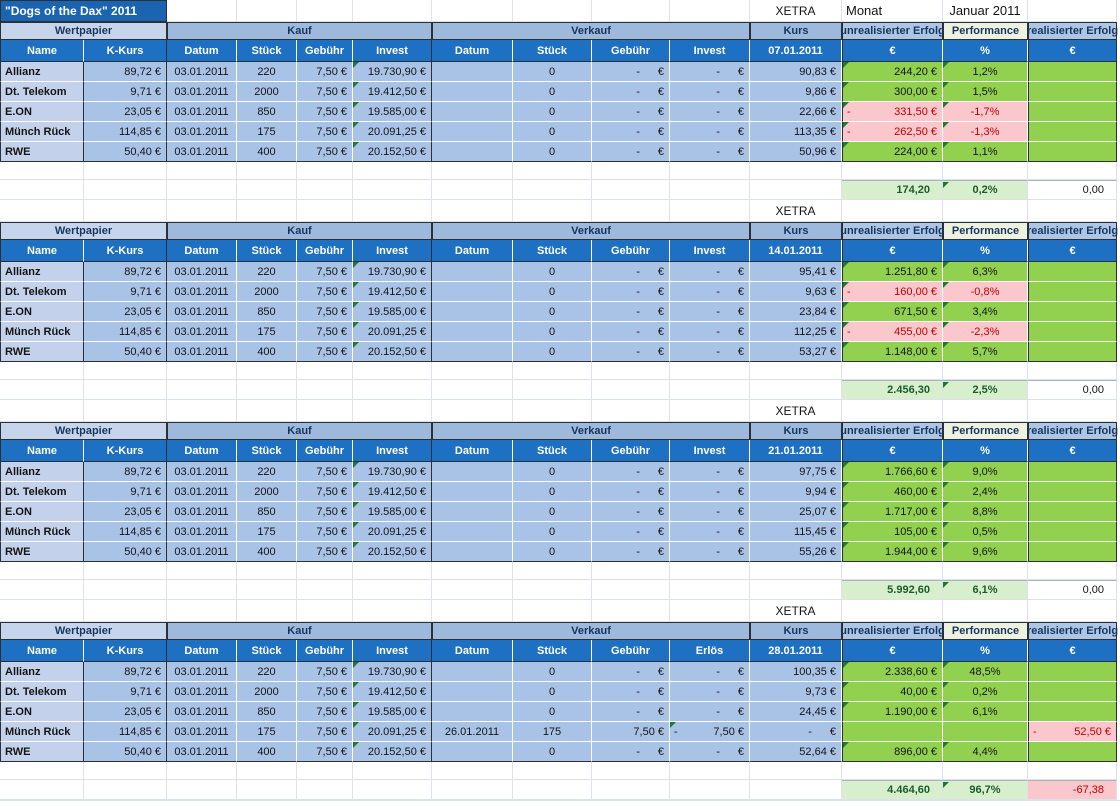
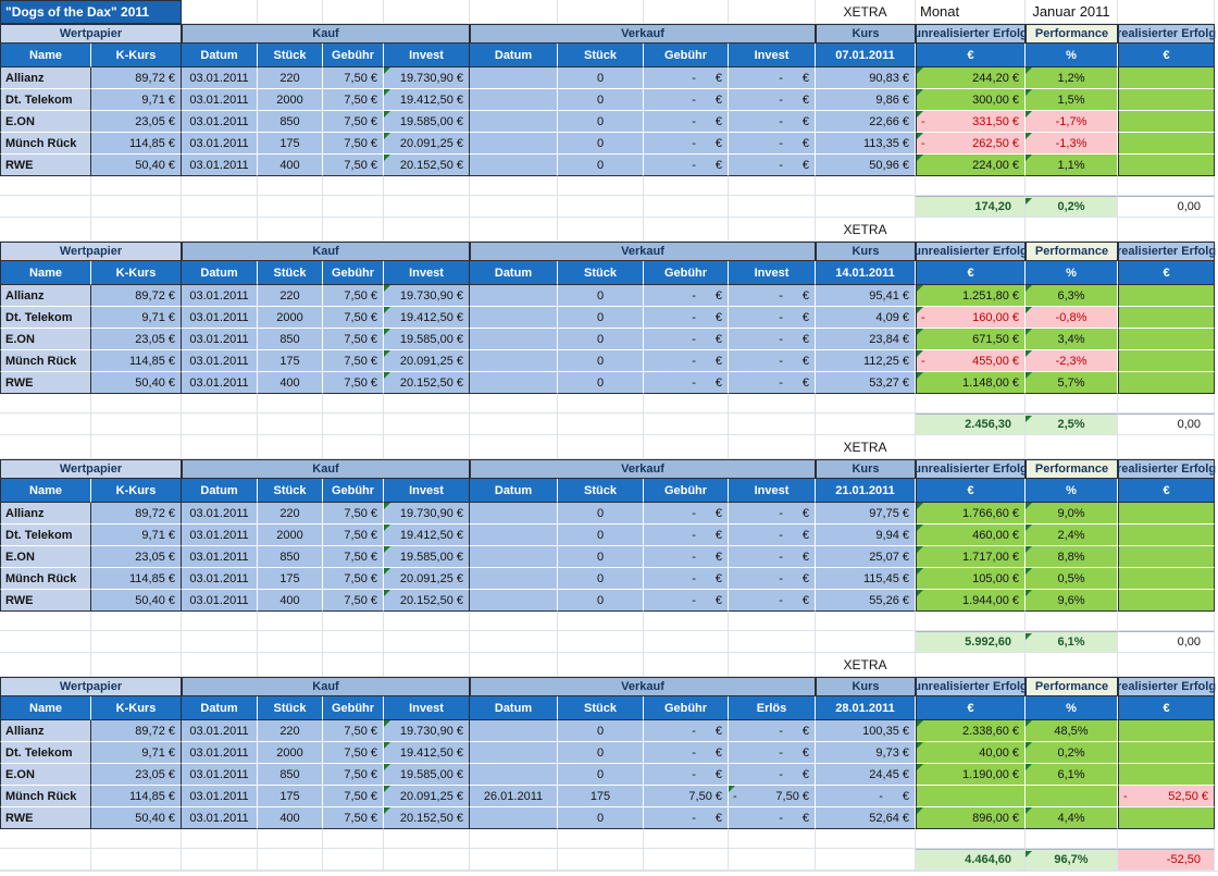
  "Dogs of the Dax" 2011
  XETRA
  Monat
  Januar 2011
  Wertpapier
  Kauf
  Verkauf
  Kurs
  unrealisierter Erfolg
  Performance
  realisierter Erfolg
  Name
  K-Kurs
  Datum
  Stück
  Gebühr
  Invest
  Datum
  Stück
  Gebühr
  Invest
  07.01.2011
  €
  %
  €
  Allianz
  89,72 €
  03.01.2011
  220
  7,50 €
  19.730,90 €
  0
  -
  €
  -
  €
  90,83 €
  244,20 €
  1,2%
  Dt. Telekom
  9,71 €
  03.01.2011
  2000
  7,50 €
  19.412,50 €
  0
  -
  €
  -
  €
  9,86 €
  300,00 €
  1,5%
  E.ON
  23,05 €
  03.01.2011
  850
  7,50 €
  19.585,00 €
  0
  -
  €
  -
  €
  22,66 €
  -
  331,50 €
  -1,7%
  Münch Rück
  114,85 €
  03.01.2011
  175
  7,50 €
  20.091,25 €
  0
  -
  €
  -
  €
  113,35 €
  -
  262,50 €
  -1,3%
  RWE
  50,40 €
  03.01.2011
  400
  7,50 €
  20.152,50 €
  0
  -
  €
  -
  €
  50,96 €
  224,00 €
  1,1%
  174,20
  0,2%
  0,00
  XETRA
  Wertpapier
  Kauf
  Verkauf
  Kurs
  unrealisierter Erfolg
  Performance
  realisierter Erfolg
  Name
  K-Kurs
  Datum
  Stück
  Gebühr
  Invest
  Datum
  Stück
  Gebühr
  Invest
  14.01.2011
  €
  %
  €
  Allianz
  89,72 €
  03.01.2011
  220
  7,50 €
  19.730,90 €
  0
  -
  €
  -
  €
  95,41 €
  1.251,80 €
  6,3%
  Dt. Telekom
  9,71 €
  03.01.2011
  2000
  7,50 €
  19.412,50 €
  0
  -
  €
  -
  €
- 9,63 €
+ 4,09 €
  -
  160,00 €
  -0,8%
  E.ON
  23,05 €
  03.01.2011
  850
  7,50 €
  19.585,00 €
  0
  -
  €
  -
  €
  23,84 €
  671,50 €
  3,4%
  Münch Rück
  114,85 €
  03.01.2011
  175
  7,50 €
  20.091,25 €
  0
  -
  €
  -
  €
  112,25 €
  -
  455,00 €
  -2,3%
  RWE
  50,40 €
  03.01.2011
  400
  7,50 €
  20.152,50 €
  0
  -
  €
  -
  €
  53,27 €
  1.148,00 €
  5,7%
  2.456,30
  2,5%
  0,00
  XETRA
  Wertpapier
  Kauf
  Verkauf
  Kurs
  unrealisierter Erfolg
  Performance
  realisierter Erfolg
  Name
  K-Kurs
  Datum
  Stück
  Gebühr
  Invest
  Datum
  Stück
  Gebühr
  Invest
  21.01.2011
  €
  %
  €
  Allianz
  89,72 €
  03.01.2011
  220
  7,50 €
  19.730,90 €
  0
  -
  €
  -
  €
  97,75 €
  1.766,60 €
  9,0%
  Dt. Telekom
  9,71 €
  03.01.2011
  2000
  7,50 €
  19.412,50 €
  0
  -
  €
  -
  €
  9,94 €
  460,00 €
  2,4%
  E.ON
  23,05 €
  03.01.2011
  850
  7,50 €
  19.585,00 €
  0
  -
  €
  -
  €
  25,07 €
  1.717,00 €
  8,8%
  Münch Rück
  114,85 €
  03.01.2011
  175
  7,50 €
  20.091,25 €
  0
  -
  €
  -
  €
  115,45 €
  105,00 €
  0,5%
  RWE
  50,40 €
  03.01.2011
  400
  7,50 €
  20.152,50 €
  0
  -
  €
  -
  €
  55,26 €
  1.944,00 €
  9,6%
  5.992,60
  6,1%
  0,00
  XETRA
  Wertpapier
  Kauf
  Verkauf
  Kurs
  unrealisierter Erfolg
  Performance
  realisierter Erfolg
  Name
  K-Kurs
  Datum
  Stück
  Gebühr
  Invest
  Datum
  Stück
  Gebühr
  Erlös
  28.01.2011
  €
  %
  €
  Allianz
  89,72 €
  03.01.2011
  220
  7,50 €
  19.730,90 €
  0
  -
  €
  -
  €
  100,35 €
  2.338,60 €
  48,5%
  Dt. Telekom
  9,71 €
  03.01.2011
  2000
  7,50 €
  19.412,50 €
  0
  -
  €
  -
  €
  9,73 €
  40,00 €
  0,2%
  E.ON
  23,05 €
  03.01.2011
  850
  7,50 €
  19.585,00 €
  0
  -
  €
  -
  €
  24,45 €
  1.190,00 €
  6,1%
  Münch Rück
  114,85 €
  03.01.2011
  175
  7,50 €
  20.091,25 €
  26.01.2011
  175
  7,50 €
  -
  7,50 €
  -
  €
  -
  52,50 €
  RWE
  50,40 €
  03.01.2011
  400
  7,50 €
  20.152,50 €
  0
  -
  €
  -
  €
  52,64 €
  896,00 €
  4,4%
  4.464,60
  96,7%
- -67,38
+ -52,50
